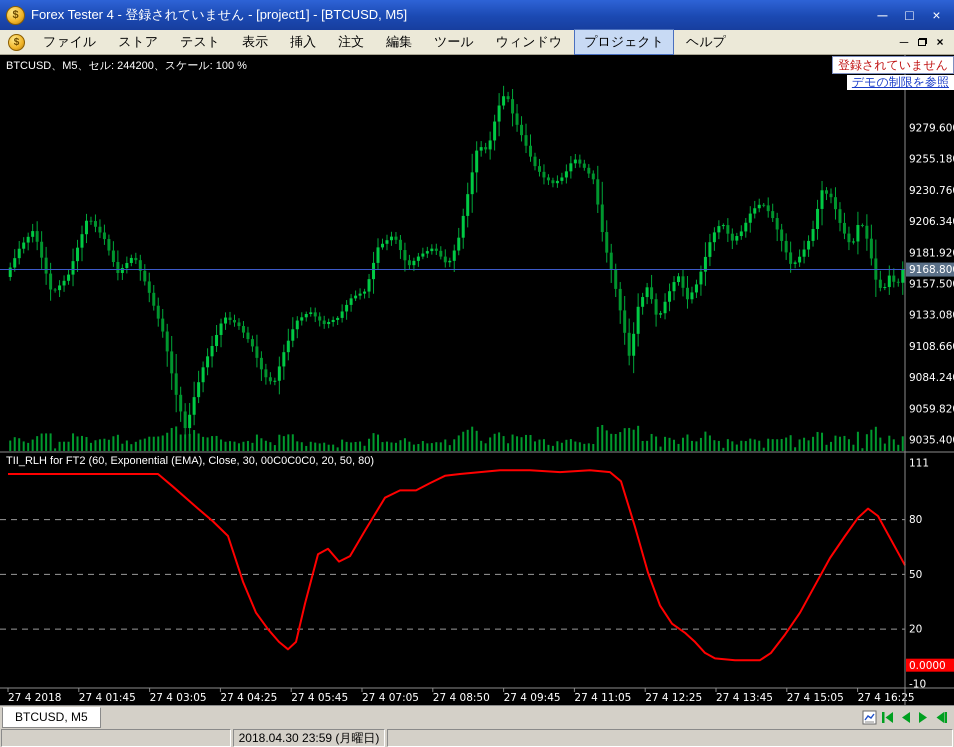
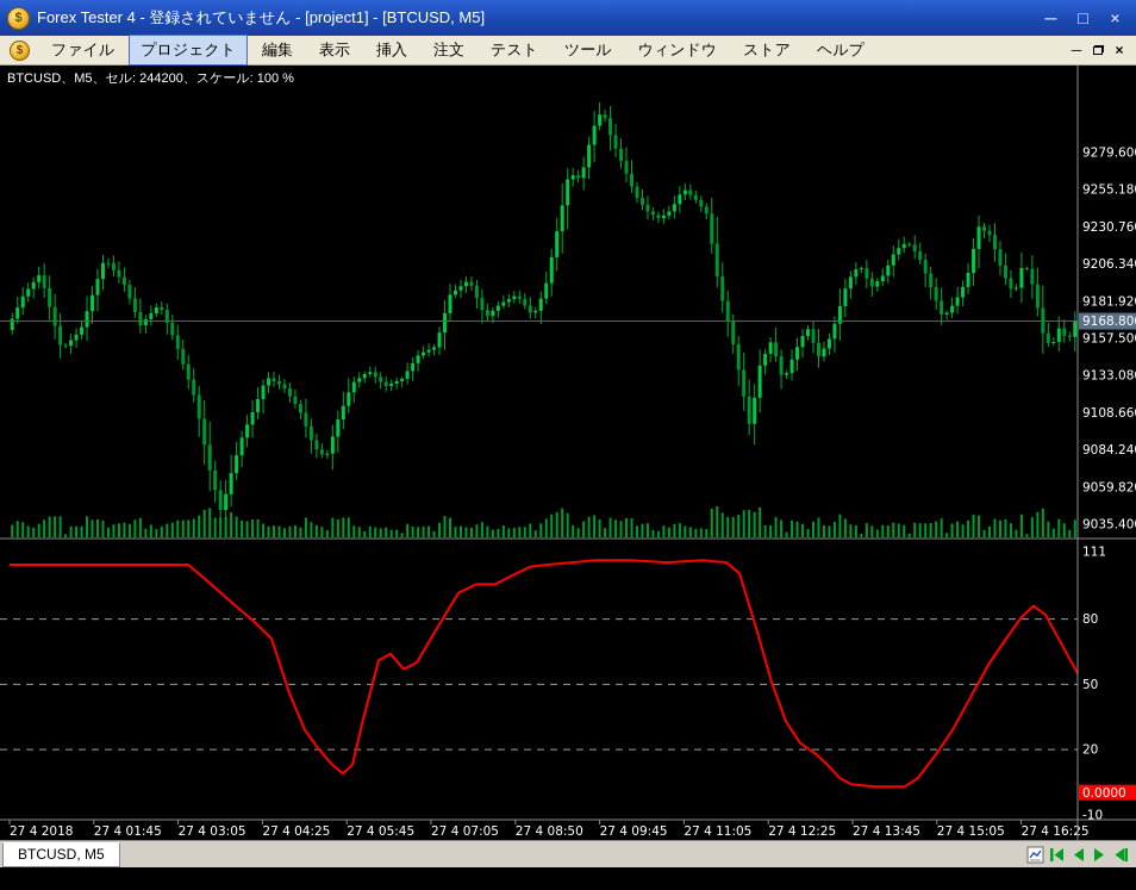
  Forex Tester 4 - 登録されていません - [project1] - [BTCUSD, M5]
  ─
  □
  ×
  ファイル
- ストア
+ プロジェクト
- テスト
+ 編集
  表示
  挿入
  注文
- 編集
+ テスト
  ツール
  ウィンドウ
- プロジェクト
+ ストア
  ヘルプ
  ─
  ×
  9279.60
  9255.18
  9230.76
  9206.34
  9181.92
  9157.50
  9133.08
  9108.66
  9084.24
  9059.82
  9035.40
  9168.80
  111
  80
  50
  20
  -10
  0.0000
  27 4 2018
  27 4 01:45
  27 4 03:05
  27 4 04:25
  27 4 05:45
  27 4 07:05
  27 4 08:50
  27 4 09:45
  27 4 11:05
  27 4 12:25
  27 4 13:45
  27 4 15:05
  27 4 16:5
  BTCUSD、M5、セル: 244200、スケール: 100 %
- TII_RLH for FT2 (60, Exponential (EMA), Close, 30, 00C0C0C0, 20, 50, 80)
- 登録されていません
- デモの制限を参照
  BTCUSD, M5
- 2018.04.30 23:59 (月曜日)
